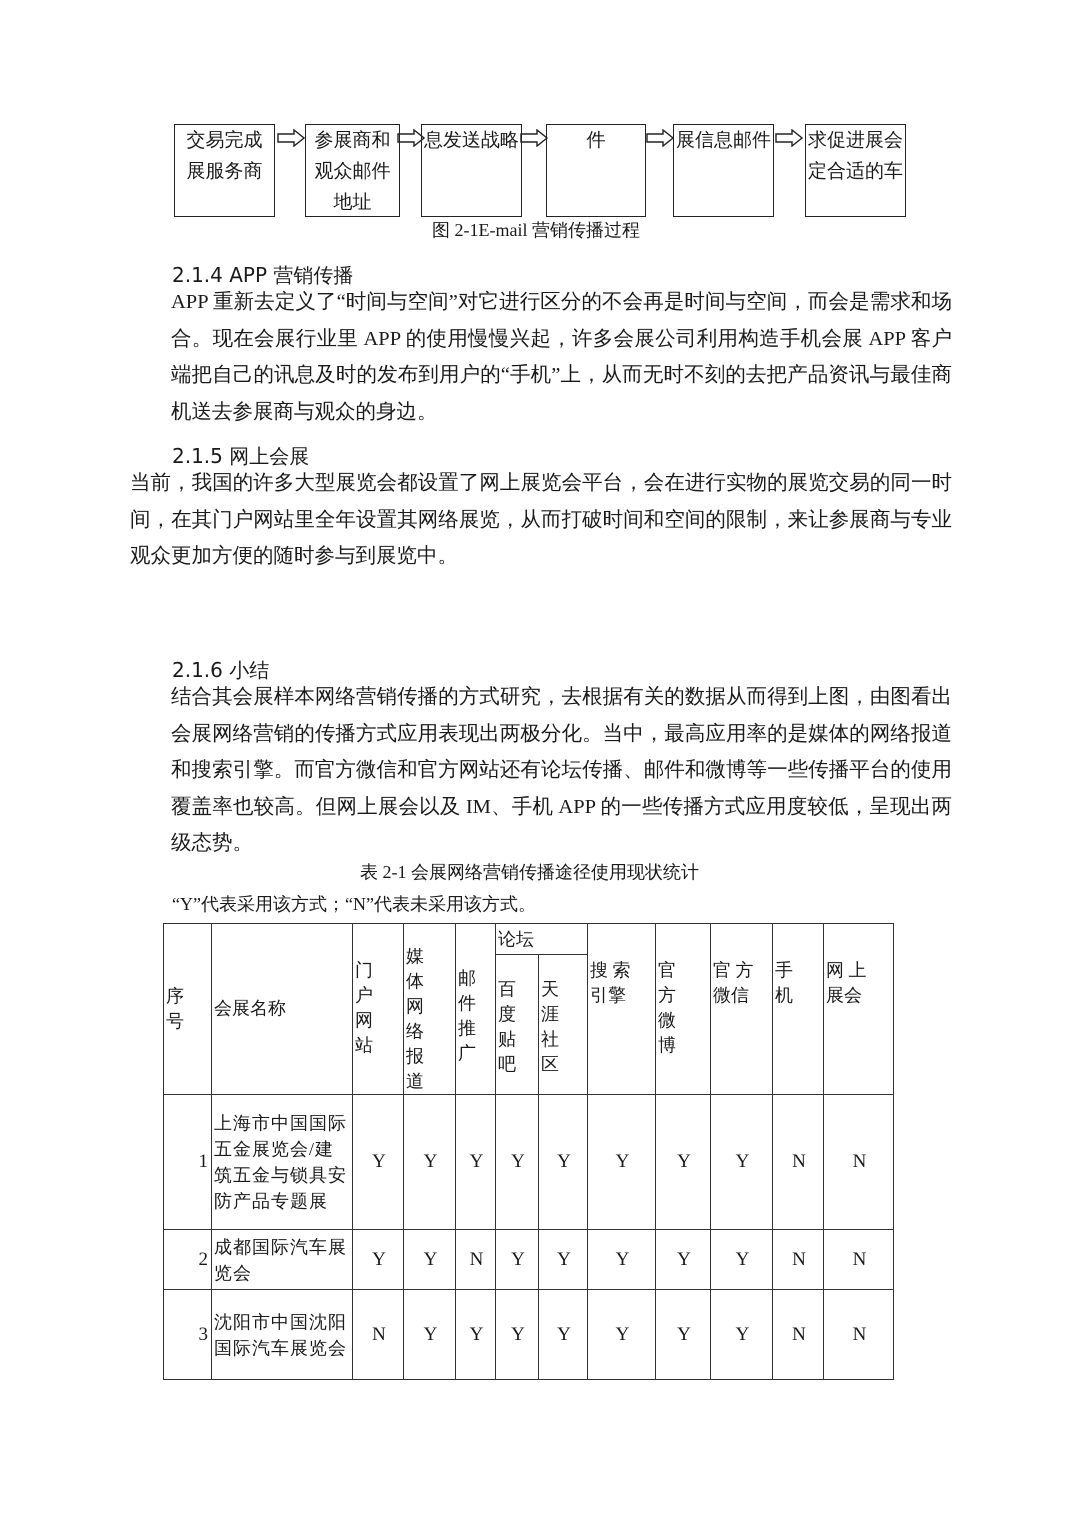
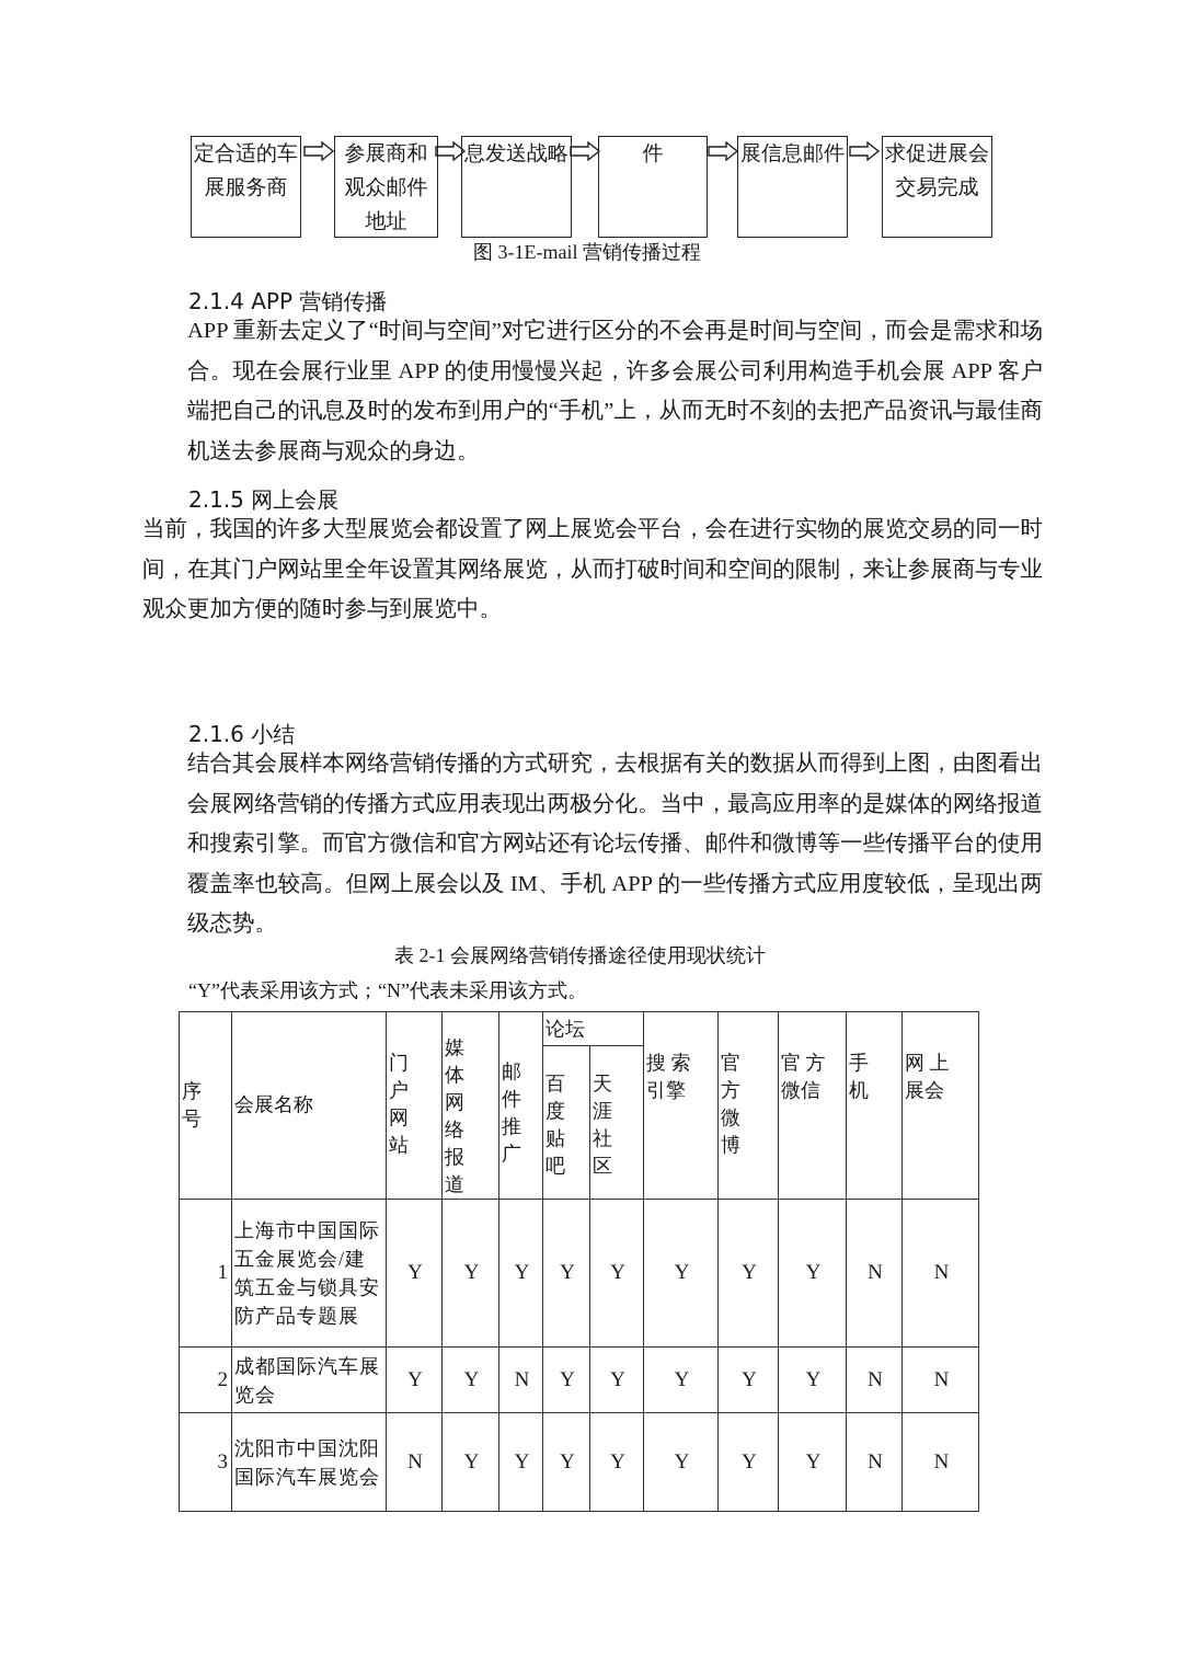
- 交易完成
+ 定合适的车
  展服务商
  参展商和
  观众邮件
  地址
  息发送战略
  件
  展信息邮件
  求促进展会
- 定合适的车
+ 交易完成
- 图 2-1E-mail 营销传播过程
+ 图 3-1E-mail 营销传播过程
  2.1.4 APP 营销传播
  APP 重新去定义了“时间与空间”对它进行区分的不会再是时间与空间，而会是需求和场合。现在会展行业里 APP 的使用慢慢兴起，许多会展公司利用构造手机会展 APP 客户端把自己的讯息及时的发布到用户的“手机”上，从而无时不刻的去把产品资讯与最佳商机送去参展商与观众的身边。
  2.1.5 网上会展
  当前，我国的许多大型展览会都设置了网上展览会平台，会在进行实物的展览交易的同一时间，在其门户网站里全年设置其网络展览，从而打破时间和空间的限制，来让参展商与专业观众更加方便的随时参与到展览中。
  2.1.6 小结
  结合其会展样本网络营销传播的方式研究，去根据有关的数据从而得到上图，由图看出会展网络营销的传播方式应用表现出两极分化。当中，最高应用率的是媒体的网络报道和搜索引擎。而官方微信和官方网站还有论坛传播、邮件和微博等一些传播平台的使用覆盖率也较高。但网上展会以及 IM、手机 APP 的一些传播方式应用度较低，呈现出两级态势。
  表 2-1 会展网络营销传播途径使用现状统计
  “Y”代表采用该方式；“N”代表未采用该方式。
  序号	会展名称	门户网站	媒体网络报道	邮件推广	论坛	搜 索引擎	官方微博	官 方微信	手机	网 上展会
  百度贴吧	天涯社区
  1	上海市中国国际五金展览会/建筑五金与锁具安防产品专题展	Y	Y	Y	Y	Y	Y	Y	Y	N	N
  2	成都国际汽车展览会	Y	Y	N	Y	Y	Y	Y	Y	N	N
  3	沈阳市中国沈阳国际汽车展览会	N	Y	Y	Y	Y	Y	Y	Y	N	N
